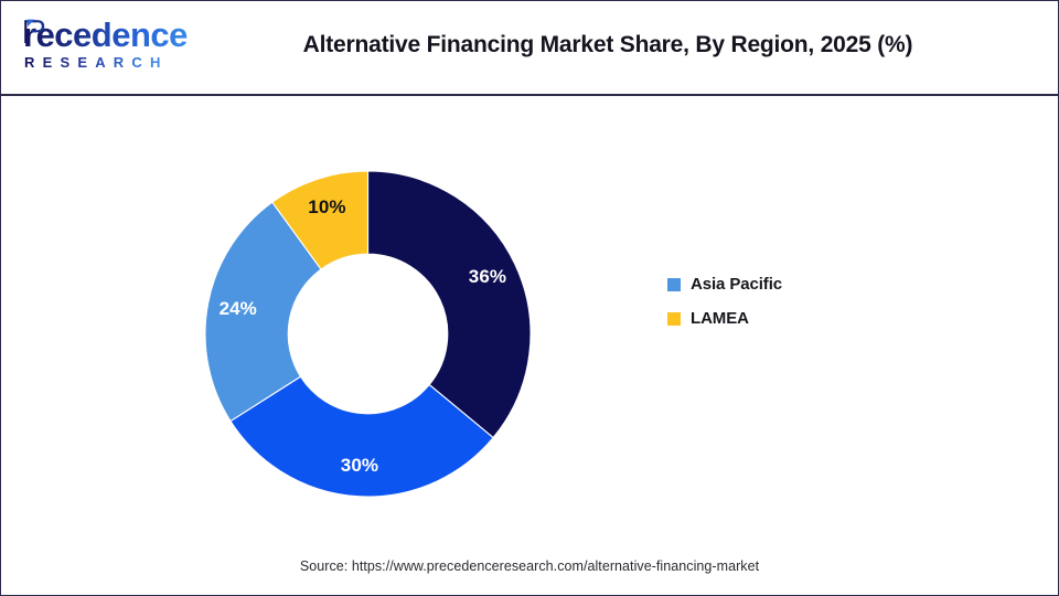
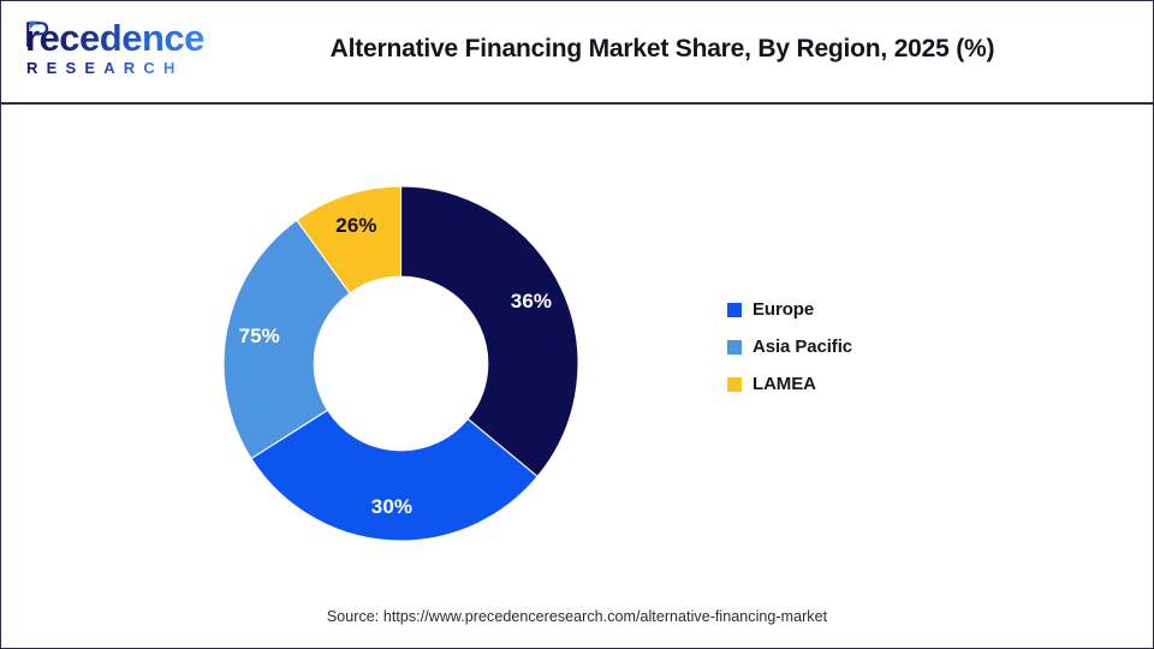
  recedence
  RESEARCH
  Alternative Financing Market Share, By Region, 2025 (%)
  36%
  30%
- 24%
+ 75%
- 10%
+ 26%
+ Europe
  Asia Pacific
  LAMEA
  Source: https://www.precedenceresearch.com/alternative-financing-market
